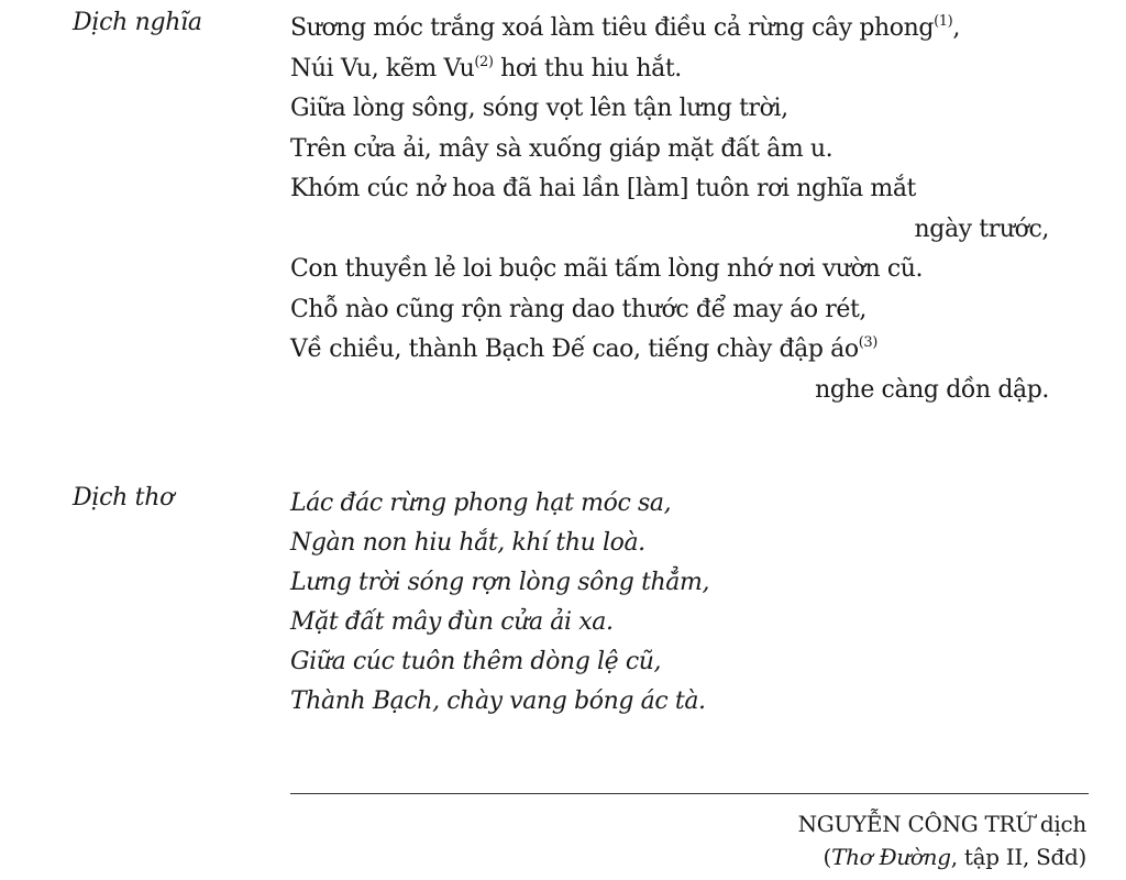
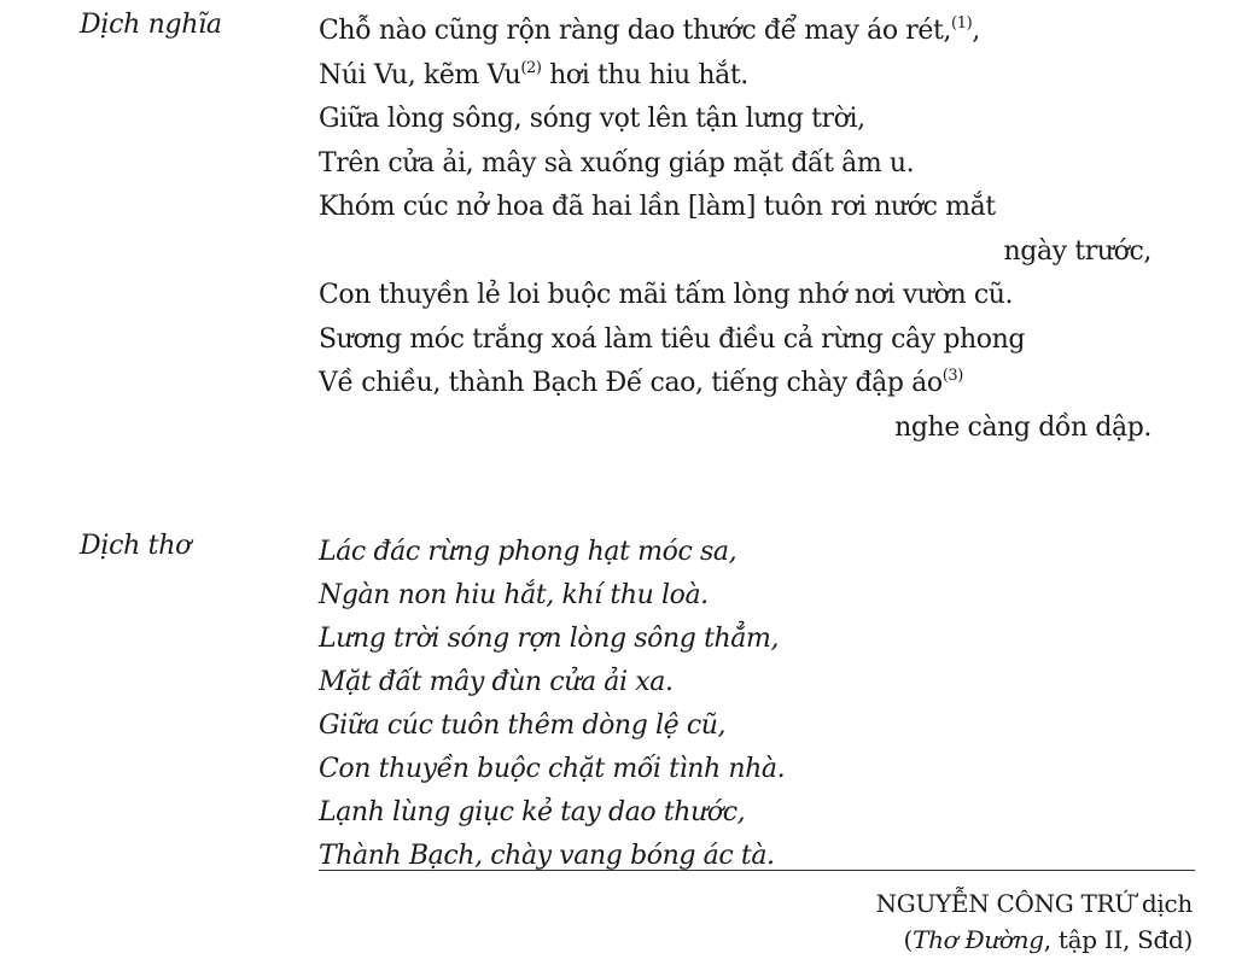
  Dịch nghĩa
- Sương móc trắng xoá làm tiêu điều cả rừng cây phong(1),
+ Chỗ nào cũng rộn ràng dao thước để may áo rét,(1),
  Núi Vu, kẽm Vu(2) hơi thu hiu hắt.
  Giữa lòng sông, sóng vọt lên tận lưng trời,
  Trên cửa ải, mây sà xuống giáp mặt đất âm u.
- Khóm cúc nở hoa đã hai lần [làm] tuôn rơi nghĩa mắt
+ Khóm cúc nở hoa đã hai lần [làm] tuôn rơi nước mắt
  ngày trước,
  Con thuyền lẻ loi buộc mãi tấm lòng nhớ nơi vườn cũ.
- Chỗ nào cũng rộn ràng dao thước để may áo rét,
+ Sương móc trắng xoá làm tiêu điều cả rừng cây phong
  Về chiều, thành Bạch Đế cao, tiếng chày đập áo(3)
  nghe càng dồn dập.
  Dịch thơ
  Lác đác rừng phong hạt móc sa,
  Ngàn non hiu hắt, khí thu loà.
  Lưng trời sóng rợn lòng sông thẳm,
  Mặt đất mây đùn cửa ải xa.
  Giữa cúc tuôn thêm dòng lệ cũ,
+ Con thuyền buộc chặt mối tình nhà.
+ Lạnh lùng giục kẻ tay dao thước,
  Thành Bạch, chày vang bóng ác tà.
  NGUYỄN CÔNG TRỨ dịch
  (Thơ Đường, tập II, Sđd)
